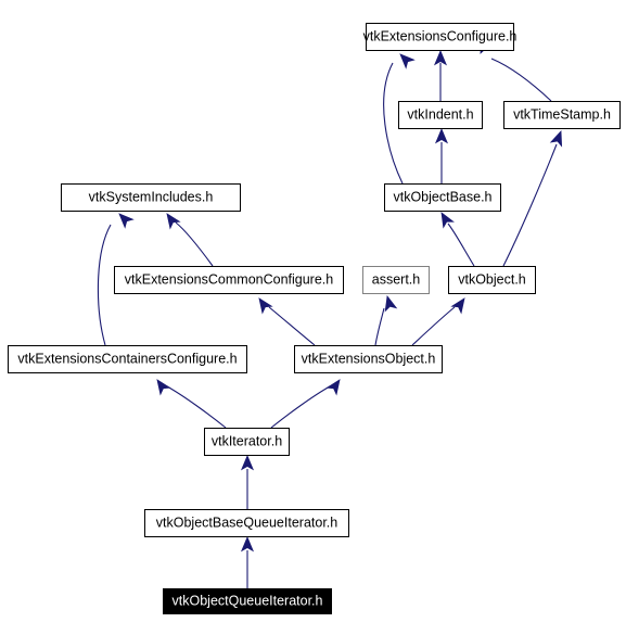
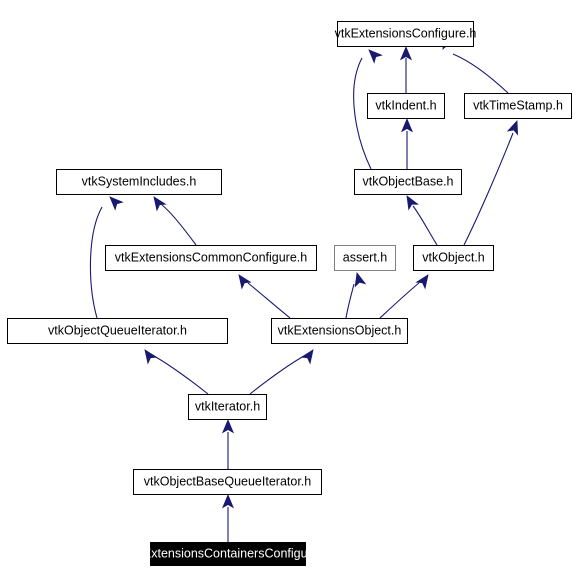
  vtkExtensionsConfigure.h
  vtkIndent.h
  vtkTimeStamp.h
  vtkObjectBase.h
  vtkSystemIncludes.h
  vtkExtensionsCommonConfigure.h
  assert.h
  vtkObject.h
- vtkExtensionsContainersConfigure.h
+ vtkObjectQueueIterator.h
  vtkExtensionsObject.h
  vtkIterator.h
  vtkObjectBaseQueueIterator.h
- vtkObjectQueueIterator.h
+ vtkExtensionsContainersConfigure.h
